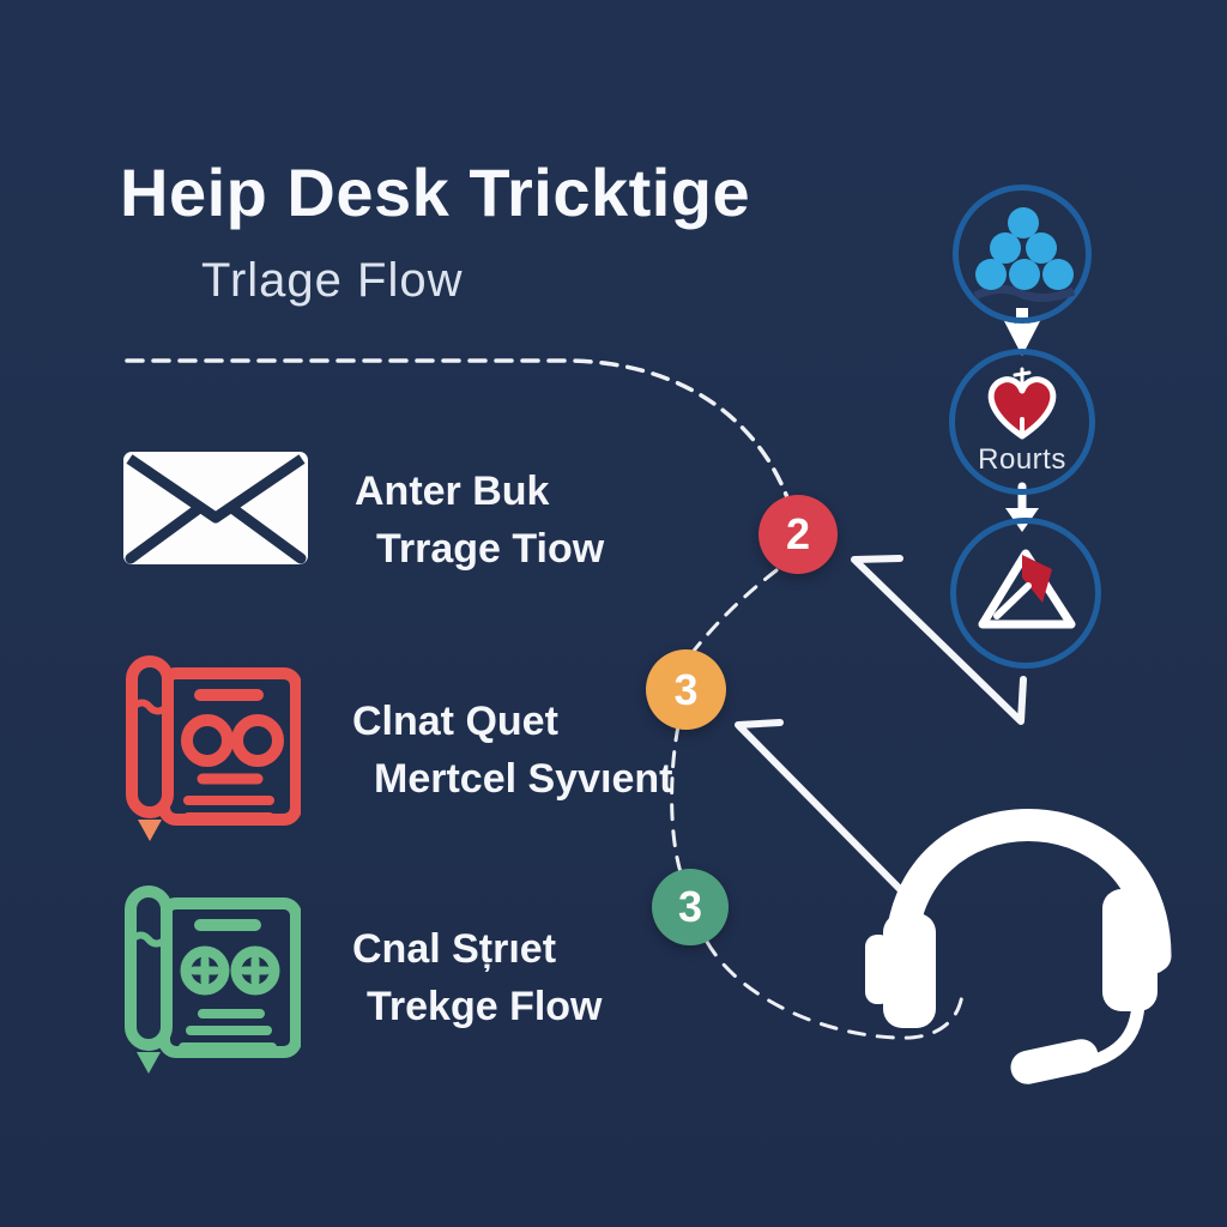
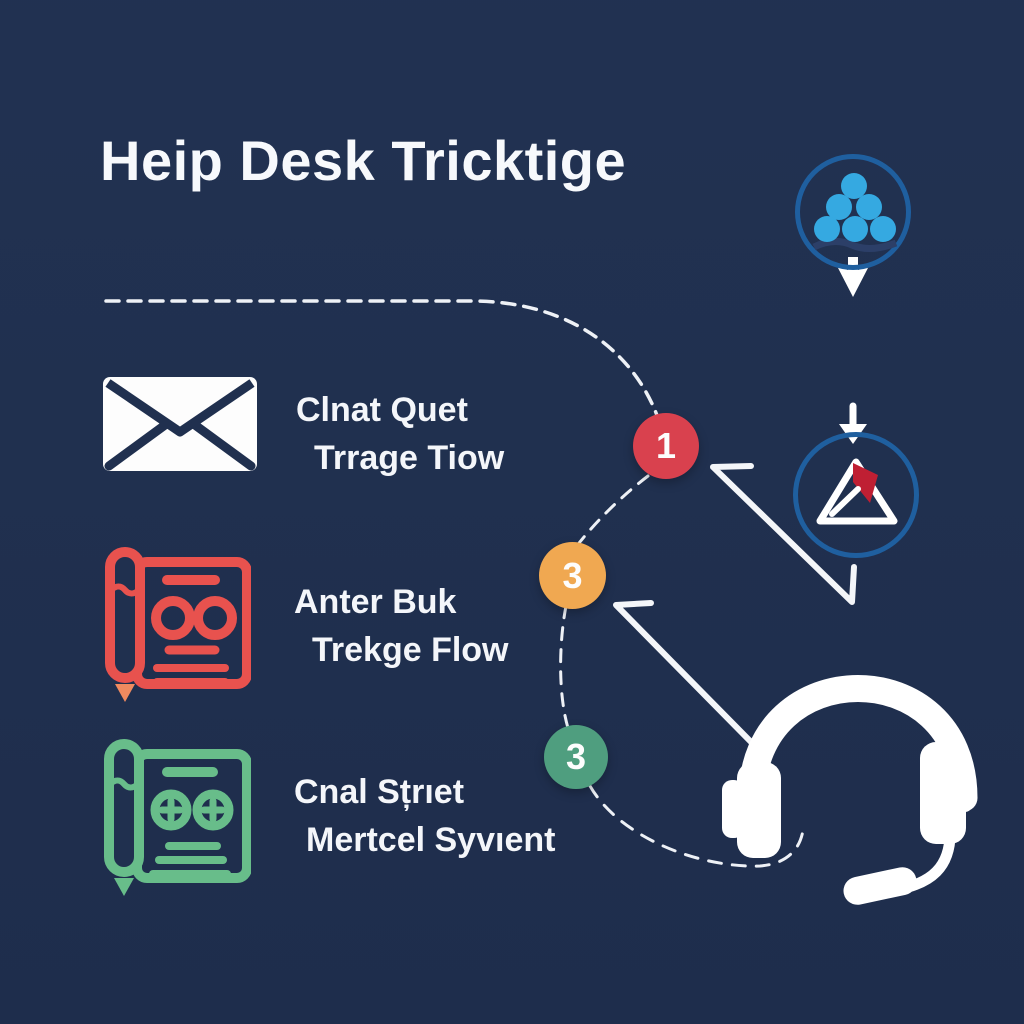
  Heip Desk Tricktige
- Trlage Flow
- Anter Buk
+ Clnat Quet
  Trrage Tiow
- Clnat Quet
+ Anter Buk
- Mertcel Syvıent
+ Trekge Flow
  Cnal Sțrıet
- Trekge Flow
+ Mertcel Syvıent
- 2
+ 1
  3
  3
- Rourts
